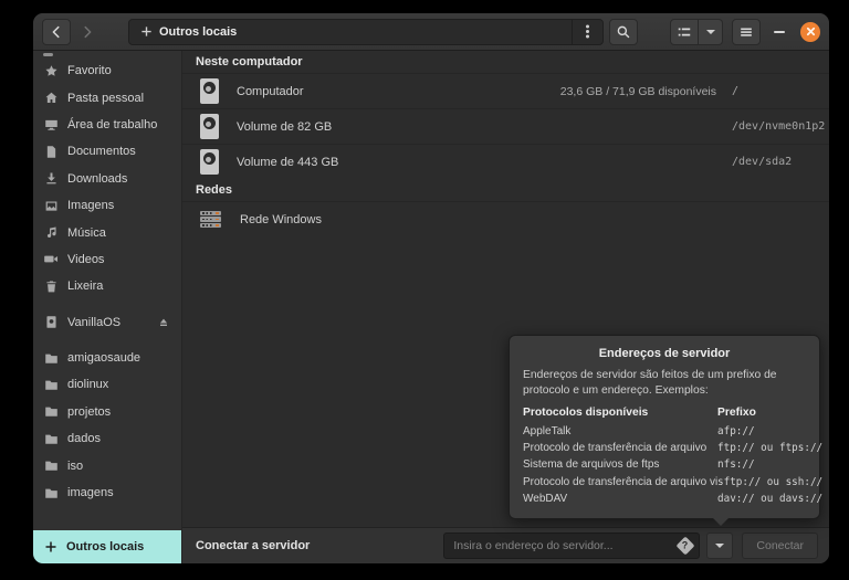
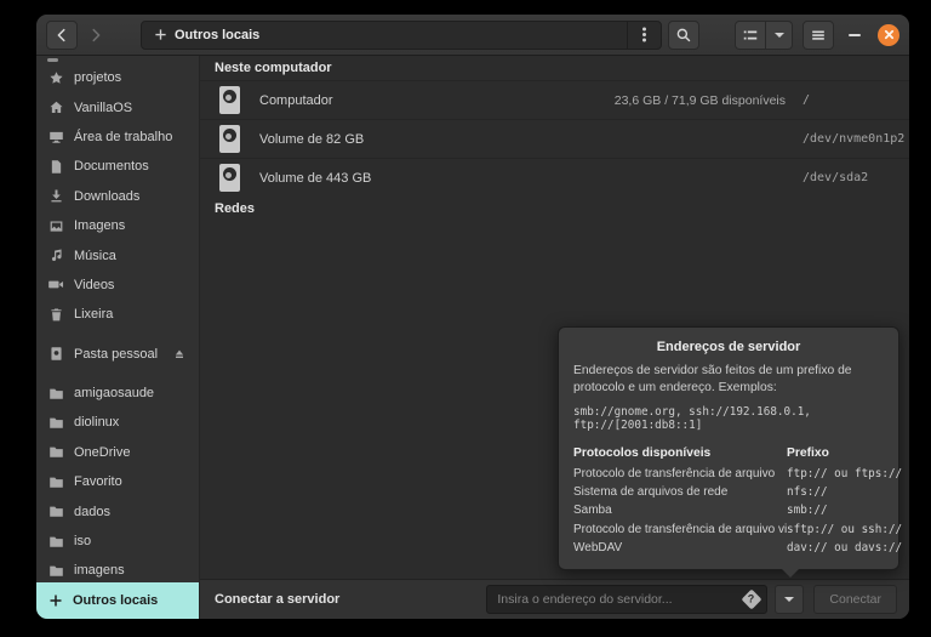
  Outros locais
- Favorito
+ projetos
- Pasta pessoal
+ VanillaOS
  Área de trabalho
  Documentos
  Downloads
  Imagens
  Música
  Videos
  Lixeira
- VanillaOS
+ Pasta pessoal
  amigaosaude
  diolinux
+ OneDrive
- projetos
+ Favorito
  dados
  iso
  imagens
  Outros locais
  Neste computador
  Computador
  23,6 GB / 71,9 GB disponíveis
  /
  Volume de 82 GB
  /dev/nvme0n1p2
  Volume de 443 GB
  /dev/sda2
  Redes
- Rede Windows
  Endereços de servidor
  Endereços de servidor são feitos de um prefixo de protocolo e um endereço. Exemplos:
+ smb://gnome.org, ssh://192.168.0.1, ftp://[2001:db8::1]
  Protocolos disponíveis
  Prefixo
- AppleTalk
- afp://
  Protocolo de transferência de arquivo
  ftp:// ou ftps://
- Sistema de arquivos de ftps
+ Sistema de arquivos de rede
  nfs://
+ Samba
+ smb://
  Protocolo de transferência de arquivo vi
  sftp:// ou ssh://
  WebDAV
  dav:// ou davs://
  Conectar a servidor
  Insira o endereço do servidor...
  Conectar
